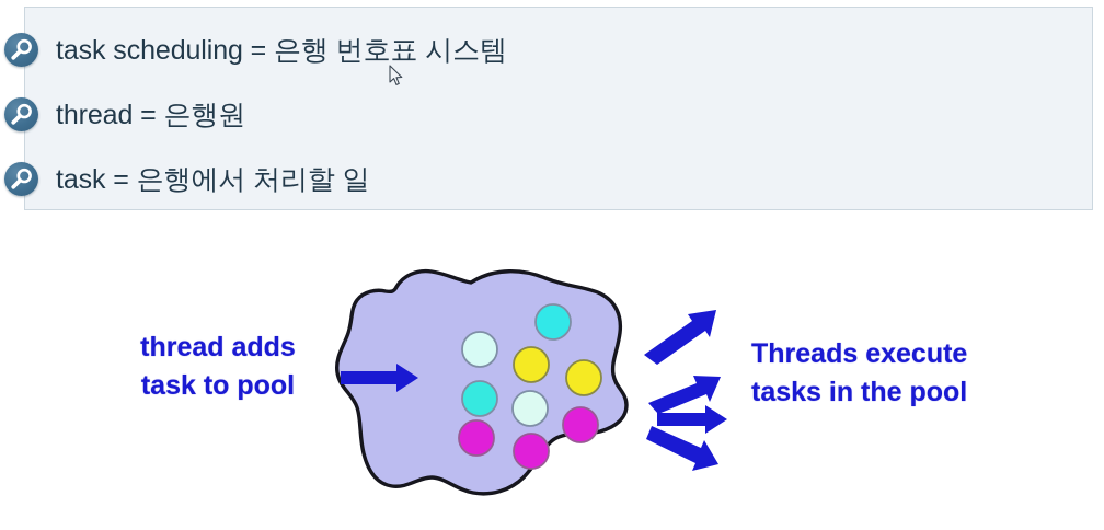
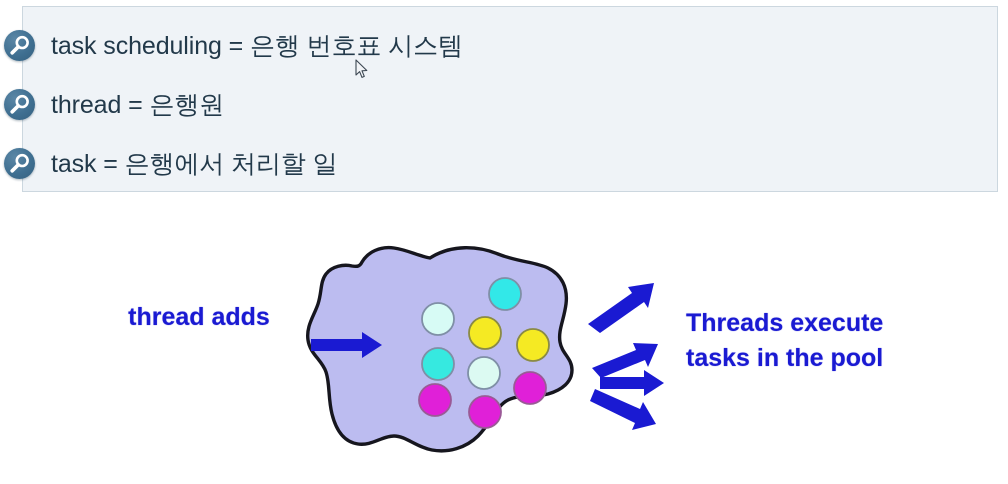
  task scheduling = 은행 번호표 시스템
  thread = 은행원
  task = 은행에서 처리할 일
  thread adds
- task to pool
  Threads execute
  tasks in the pool
